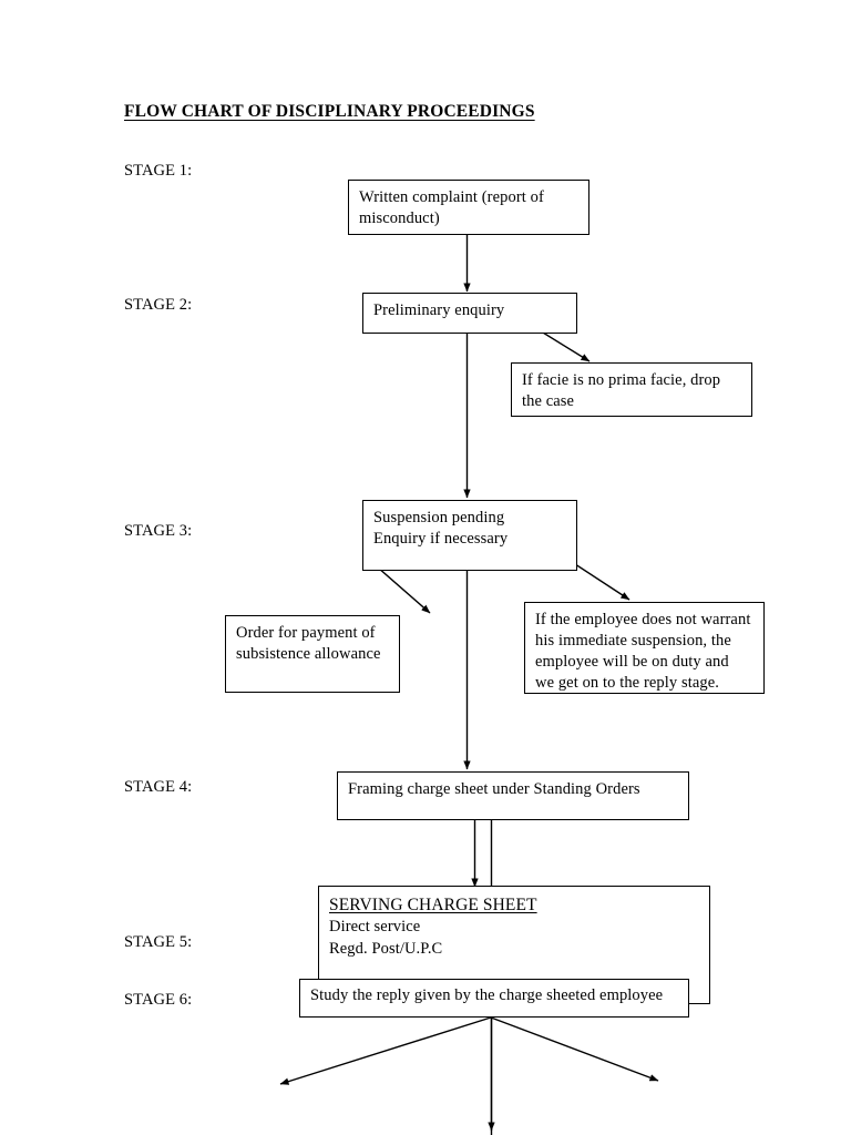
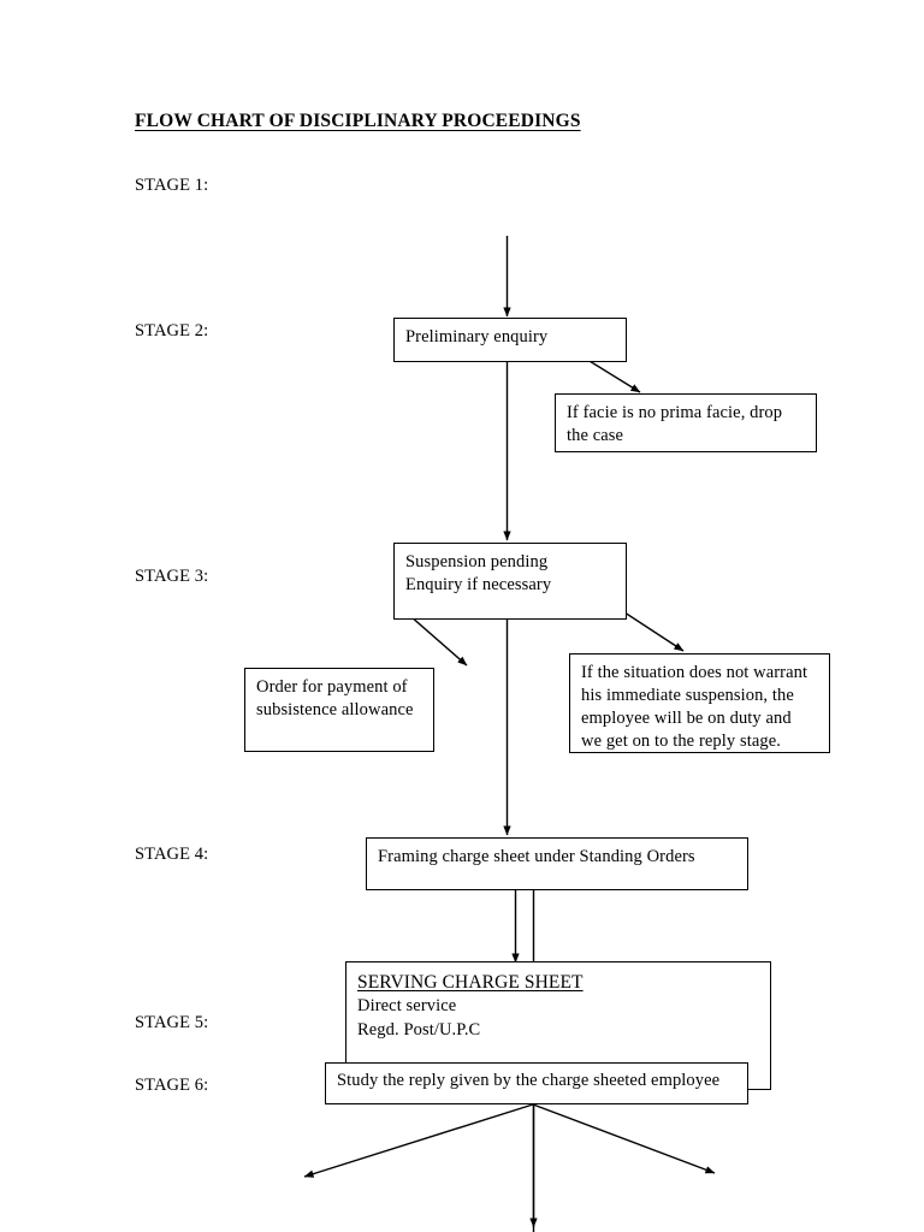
  FLOW CHART OF DISCIPLINARY PROCEEDINGS
  STAGE 1:
  STAGE 2:
  STAGE 3:
  STAGE 4:
  STAGE 5:
  STAGE 6:
- Written complaint (report of
- misconduct)
  Preliminary enquiry
  If facie is no prima facie, drop
  the case
  Suspension pending
  Enquiry if necessary
  Order for payment of
  subsistence allowance
- If the employee does not warrant
+ If the situation does not warrant
  his immediate suspension, the
  employee will be on duty and
  we get on to the reply stage.
  Framing charge sheet under Standing Orders
  SERVING CHARGE SHEET
  Direct service
  Regd. Post/U.P.C
  Study the reply given by the charge sheeted employee
